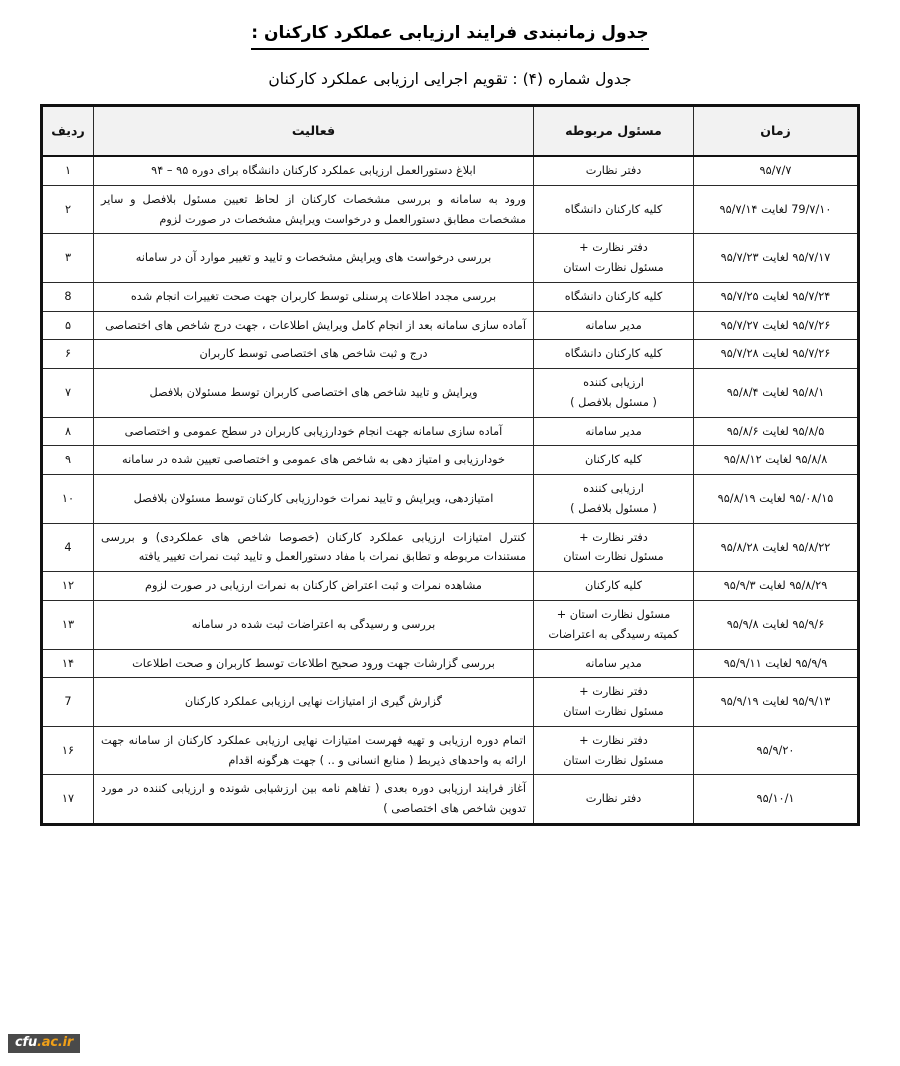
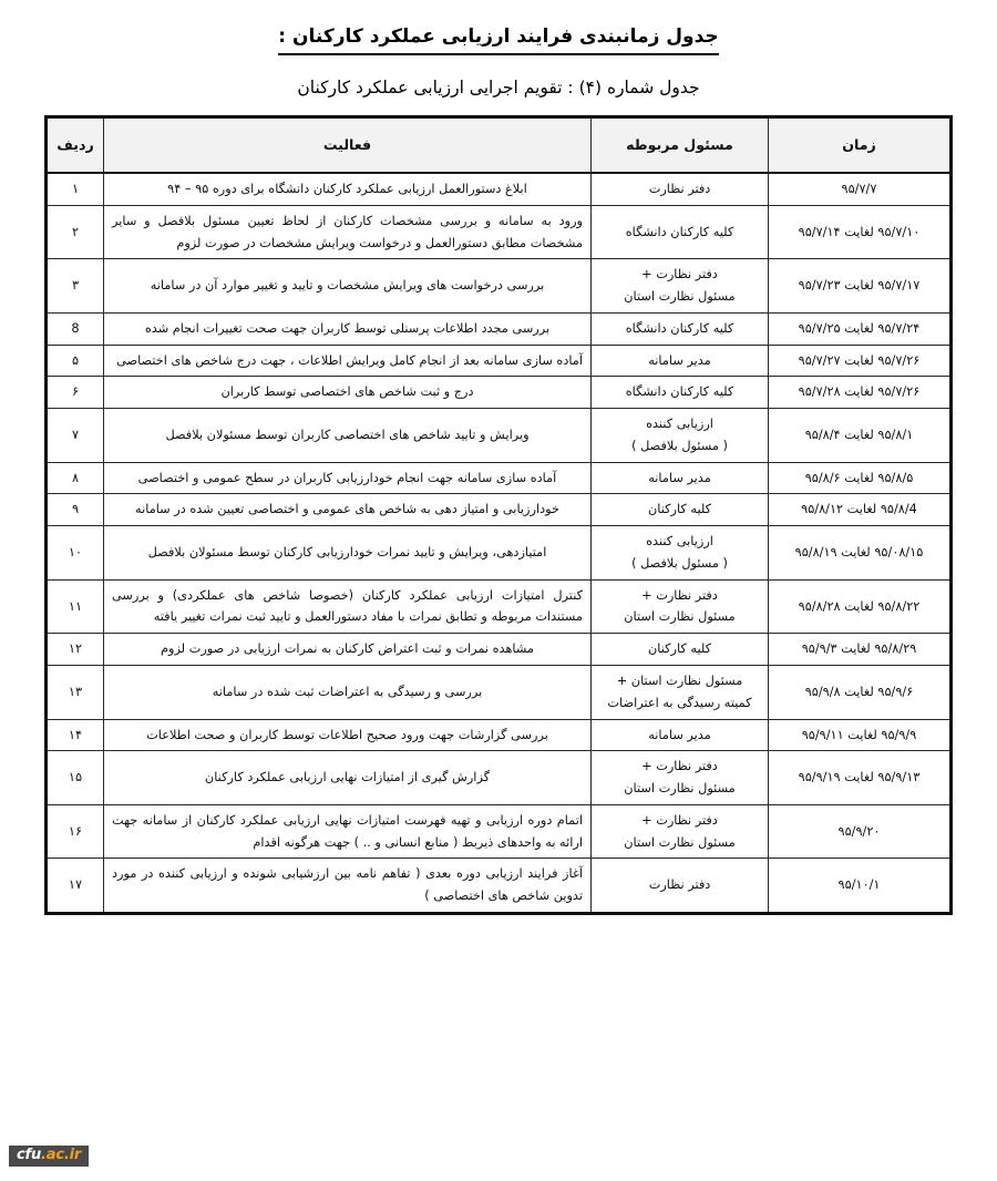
  جدول زمانبندی فرایند ارزیابی عملکرد کارکنان :
  جدول شماره (۴) : تقویم اجرایی ارزیابی عملکرد کارکنان
  زمان	مسئول مربوطه	فعالیت	ردیف
  ۹۵/۷/۷	دفتر نظارت	ابلاغ دستورالعمل ارزیابی عملکرد کارکنان دانشگاه برای دوره ۹۵ – ۹۴	۱
- 79/۷/۱۰ لغایت ۹۵/۷/۱۴	کلیه کارکنان دانشگاه	ورود به سامانه و بررسی مشخصات کارکنان از لحاظ تعیین مسئول بلافصل و سایر مشخصات مطابق دستورالعمل و درخواست ویرایش مشخصات در صورت لزوم	۲
+ ۹۵/۷/۱۰ لغایت ۹۵/۷/۱۴	کلیه کارکنان دانشگاه	ورود به سامانه و بررسی مشخصات کارکنان از لحاظ تعیین مسئول بلافصل و سایر مشخصات مطابق دستورالعمل و درخواست ویرایش مشخصات در صورت لزوم	۲
  ۹۵/۷/۱۷ لغایت ۹۵/۷/۲۳	دفتر نظارت +مسئول نظارت استان	بررسی درخواست های ویرایش مشخصات و تایید و تغییر موارد آن در سامانه	۳
  ۹۵/۷/۲۴ لغایت ۹۵/۷/۲۵	کلیه کارکنان دانشگاه	بررسی مجدد اطلاعات پرسنلی توسط کاربران جهت صحت تغییرات انجام شده	8
  ۹۵/۷/۲۶ لغایت ۹۵/۷/۲۷	مدیر سامانه	آماده سازی سامانه بعد از انجام کامل ویرایش اطلاعات ، جهت درج شاخص های اختصاصی	۵
  ۹۵/۷/۲۶ لغایت ۹۵/۷/۲۸	کلیه کارکنان دانشگاه	درج و ثبت شاخص های اختصاصی توسط کاربران	۶
  ۹۵/۸/۱ لغایت ۹۵/۸/۴	ارزیابی کننده( مسئول بلافصل )	ویرایش و تایید شاخص های اختصاصی کاربران توسط مسئولان بلافصل	۷
  ۹۵/۸/۵ لغایت ۹۵/۸/۶	مدیر سامانه	آماده سازی سامانه جهت انجام خودارزیابی کاربران در سطح عمومی و اختصاصی	۸
- ۹۵/۸/۸ لغایت ۹۵/۸/۱۲	کلیه کارکنان	خودارزیابی و امتیاز دهی به شاخص های عمومی و اختصاصی تعیین شده در سامانه	۹
+ ۹۵/۸/4 لغایت ۹۵/۸/۱۲	کلیه کارکنان	خودارزیابی و امتیاز دهی به شاخص های عمومی و اختصاصی تعیین شده در سامانه	۹
  ۹۵/۰۸/۱۵ لغایت ۹۵/۸/۱۹	ارزیابی کننده( مسئول بلافصل )	امتیازدهی، ویرایش و تایید نمرات خودارزیابی کارکنان توسط مسئولان بلافصل	۱۰
- ۹۵/۸/۲۲ لغایت ۹۵/۸/۲۸	دفتر نظارت +مسئول نظارت استان	کنترل امتیازات ارزیابی عملکرد کارکنان (خصوصا شاخص های عملکردی) و بررسی مستندات مربوطه و تطابق نمرات با مفاد دستورالعمل و تایید ثبت نمرات تغییر یافته	4
+ ۹۵/۸/۲۲ لغایت ۹۵/۸/۲۸	دفتر نظارت +مسئول نظارت استان	کنترل امتیازات ارزیابی عملکرد کارکنان (خصوصا شاخص های عملکردی) و بررسی مستندات مربوطه و تطابق نمرات با مفاد دستورالعمل و تایید ثبت نمرات تغییر یافته	۱۱
  ۹۵/۸/۲۹ لغایت ۹۵/۹/۳	کلیه کارکنان	مشاهده نمرات و ثبت اعتراض کارکنان به نمرات ارزیابی در صورت لزوم	۱۲
  ۹۵/۹/۶ لغایت ۹۵/۹/۸	مسئول نظارت استان +کمیته رسیدگی به اعتراضات	بررسی و رسیدگی به اعتراضات ثبت شده در سامانه	۱۳
  ۹۵/۹/۹ لغایت ۹۵/۹/۱۱	مدیر سامانه	بررسی گزارشات جهت ورود صحیح اطلاعات توسط کاربران و صحت اطلاعات	۱۴
- ۹۵/۹/۱۳ لغایت ۹۵/۹/۱۹	دفتر نظارت +مسئول نظارت استان	گزارش گیری از امتیازات نهایی ارزیابی عملکرد کارکنان	7
+ ۹۵/۹/۱۳ لغایت ۹۵/۹/۱۹	دفتر نظارت +مسئول نظارت استان	گزارش گیری از امتیازات نهایی ارزیابی عملکرد کارکنان	۱۵
  ۹۵/۹/۲۰	دفتر نظارت +مسئول نظارت استان	اتمام دوره ارزیابی و تهیه فهرست امتیازات نهایی ارزیابی عملکرد کارکنان از سامانه جهت ارائه به واحدهای ذیربط ( منابع انسانی و .. ) جهت هرگونه اقدام	۱۶
  ۹۵/۱۰/۱	دفتر نظارت	آغاز فرایند ارزیابی دوره بعدی ( تفاهم نامه بین ارزشیابی شونده و ارزیابی کننده در مورد تدوین شاخص های اختصاصی )	۱۷
  cfu.ac.ir
